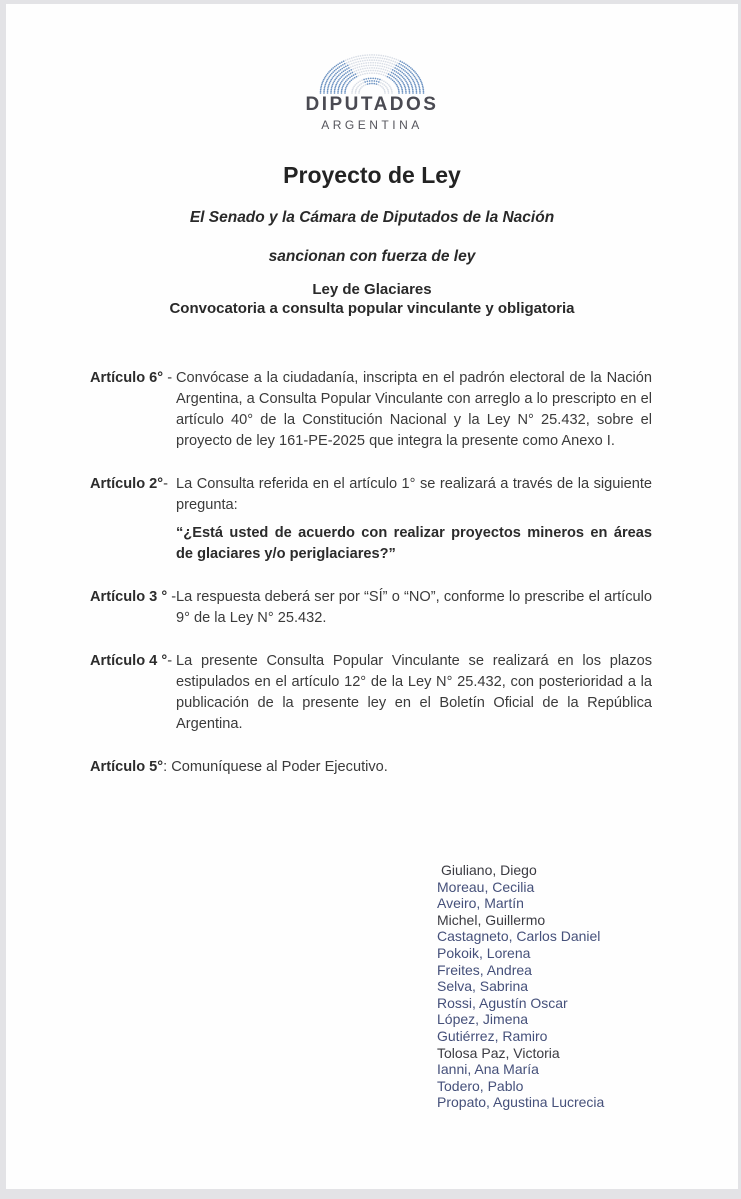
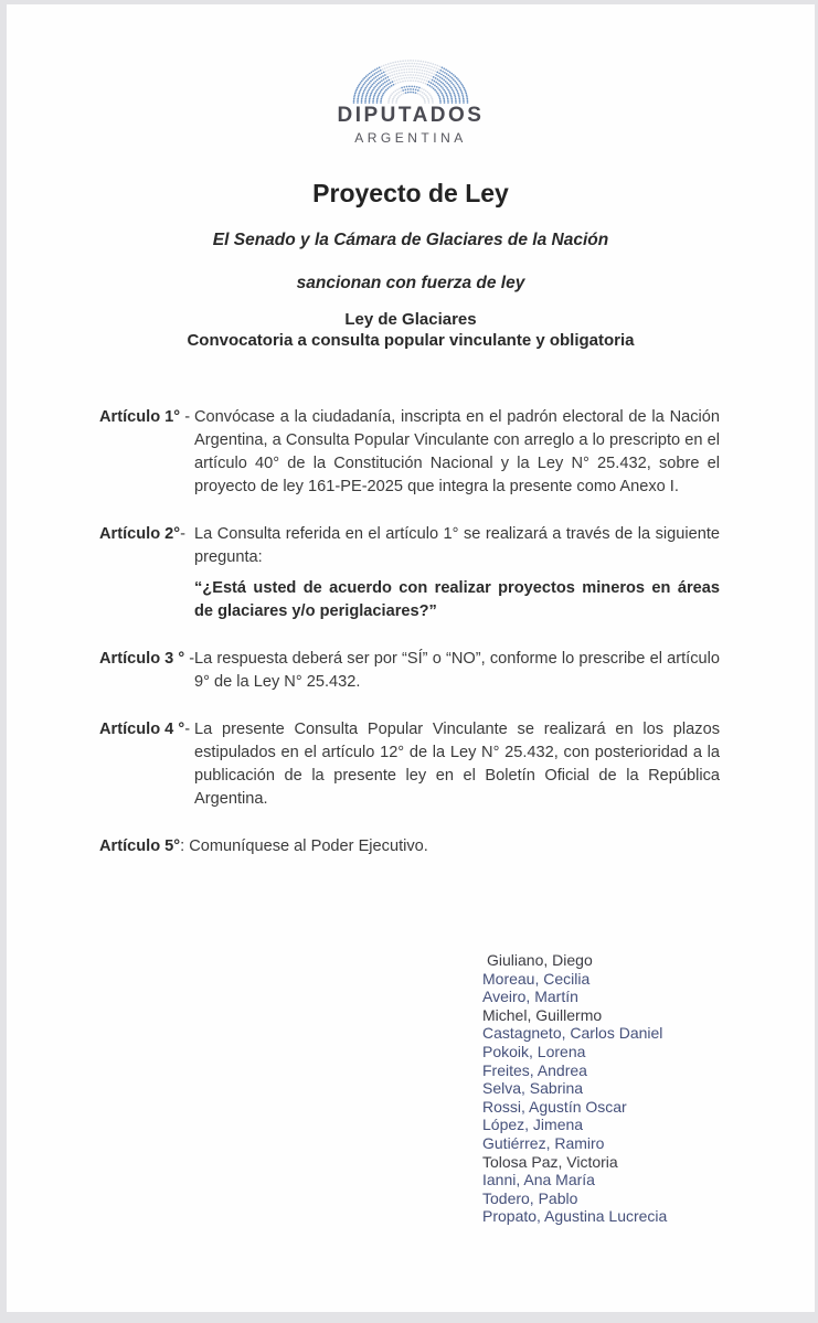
  DIPUTADOS
  ARGENTINA
  Proyecto de Ley
- El Senado y la Cámara de Diputados de la Nación
+ El Senado y la Cámara de Glaciares de la Nación
  sancionan con fuerza de ley
  Ley de Glaciares
  Convocatoria a consulta popular vinculante y obligatoria
- Artículo 6° -
+ Artículo 1° -
  Convócase a la ciudadanía, inscripta en el padrón electoral de la Nación Argentina, a Consulta Popular Vinculante con arreglo a lo prescripto en el artículo 40° de la Constitución Nacional y la Ley N° 25.432, sobre el proyecto de ley 161-PE-2025 que integra la presente como Anexo I.
  Artículo 2°-
  La Consulta referida en el artículo 1° se realizará a través de la siguiente pregunta:
  “¿Está usted de acuerdo con realizar proyectos mineros en áreas de glaciares y/o periglaciares?”
  Artículo 3 ° -
  La respuesta deberá ser por “SÍ” o “NO”, conforme lo prescribe el artículo 9° de la Ley N° 25.432.
  Artículo 4 °-
  La presente Consulta Popular Vinculante se realizará en los plazos estipulados en el artículo 12° de la Ley N° 25.432, con posterioridad a la publicación de la presente ley en el Boletín Oficial de la República Argentina.
  Artículo 5°: Comuníquese al Poder Ejecutivo.
  Giuliano, Diego
  Moreau, Cecilia
  Aveiro, Martín
  Michel, Guillermo
  Castagneto, Carlos Daniel
  Pokoik, Lorena
  Freites, Andrea
  Selva, Sabrina
  Rossi, Agustín Oscar
  López, Jimena
  Gutiérrez, Ramiro
  Tolosa Paz, Victoria
  Ianni, Ana María
  Todero, Pablo
  Propato, Agustina Lucrecia
